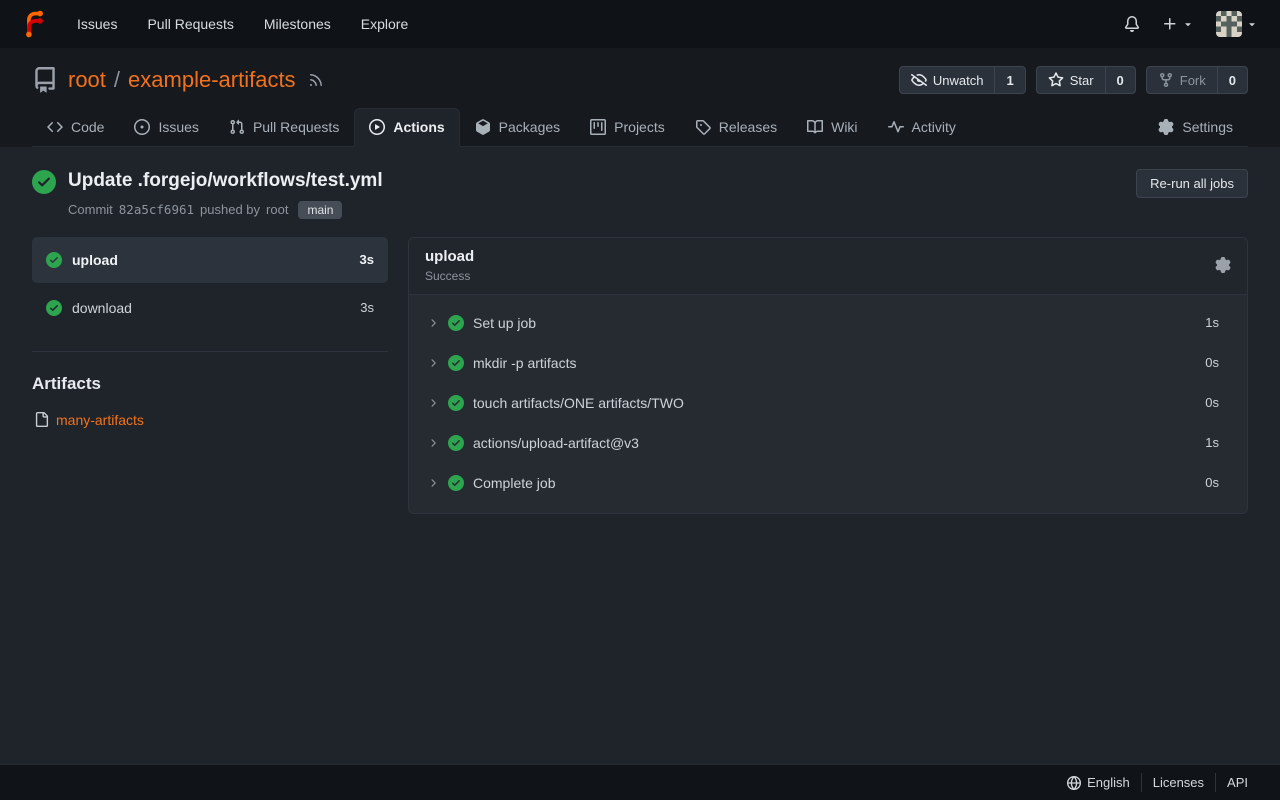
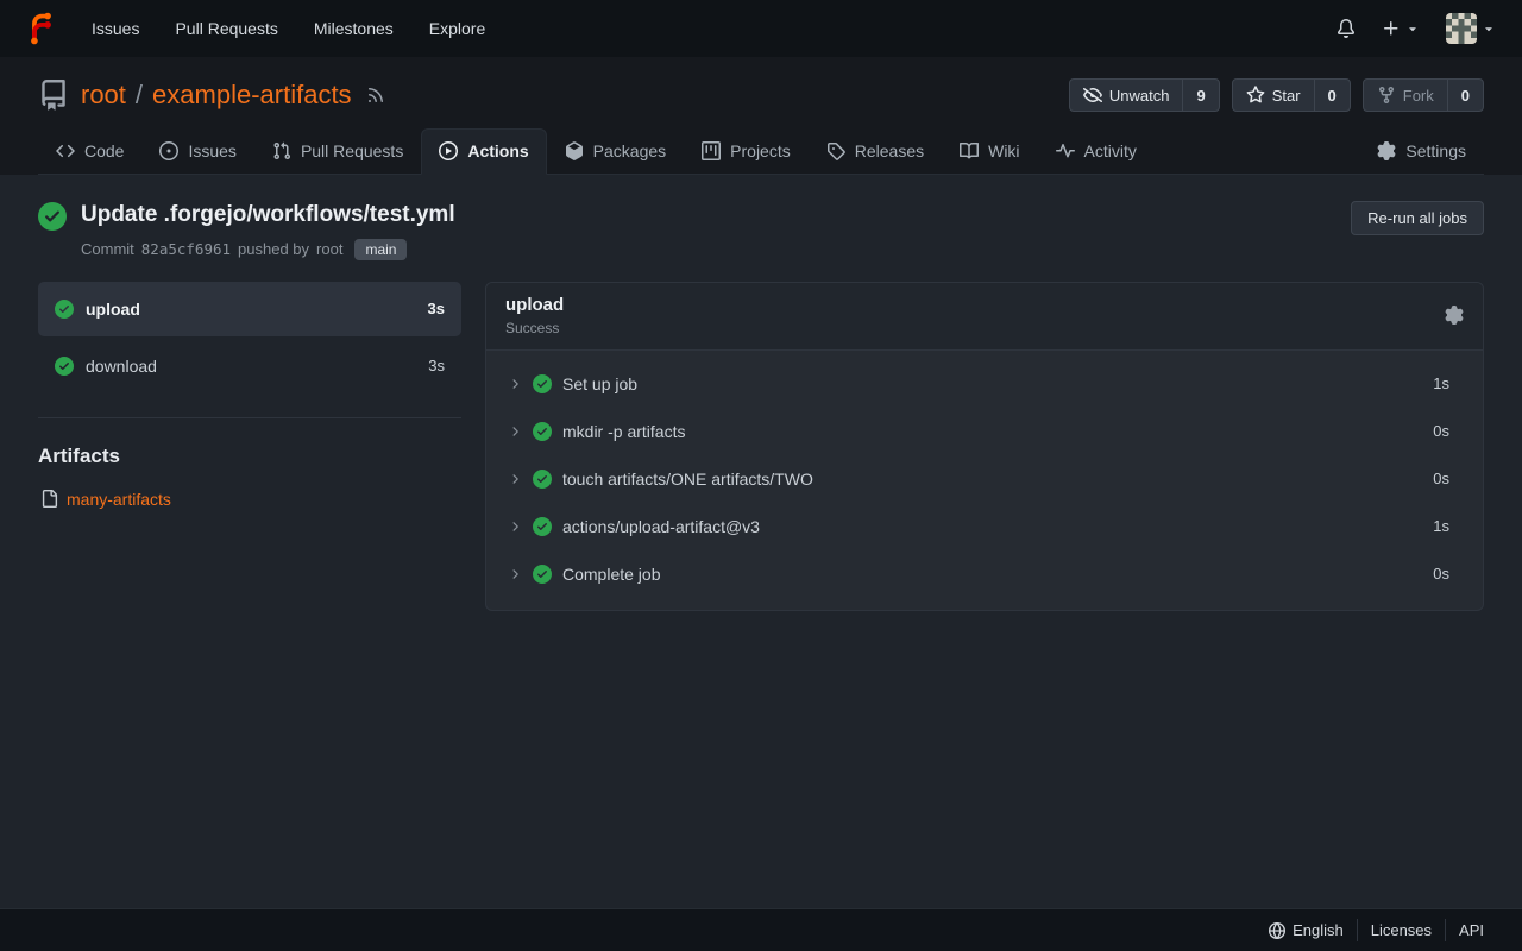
  Issues
  Pull Requests
  Milestones
  Explore
  root
  /
  example-artifacts
  Unwatch
- 1
+ 9
  Star
  0
  Fork
  0
  Code
  Issues
  Pull Requests
  Actions
  Packages
  Projects
  Releases
  Wiki
  Activity
  Settings
  Update .forgejo/workflows/test.yml
  Commit
  82a5cf6961
  pushed by
  root
  main
  Re-run all jobs
  upload
  3s
  download
  3s
  Artifacts
  many-artifacts
  upload
  Success
  Set up job
  1s
  mkdir -p artifacts
  0s
  touch artifacts/ONE artifacts/TWO
  0s
  actions/upload-artifact@v3
  1s
  Complete job
  0s
  English
  Licenses
  API
